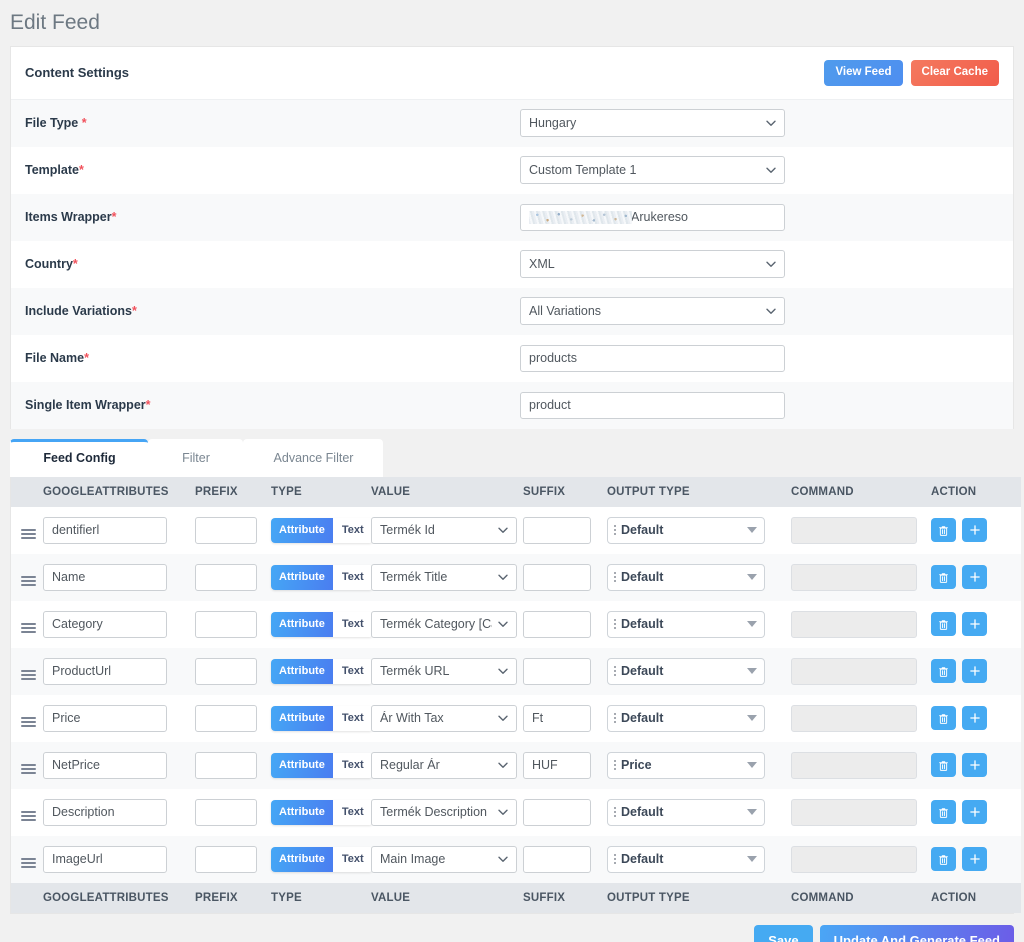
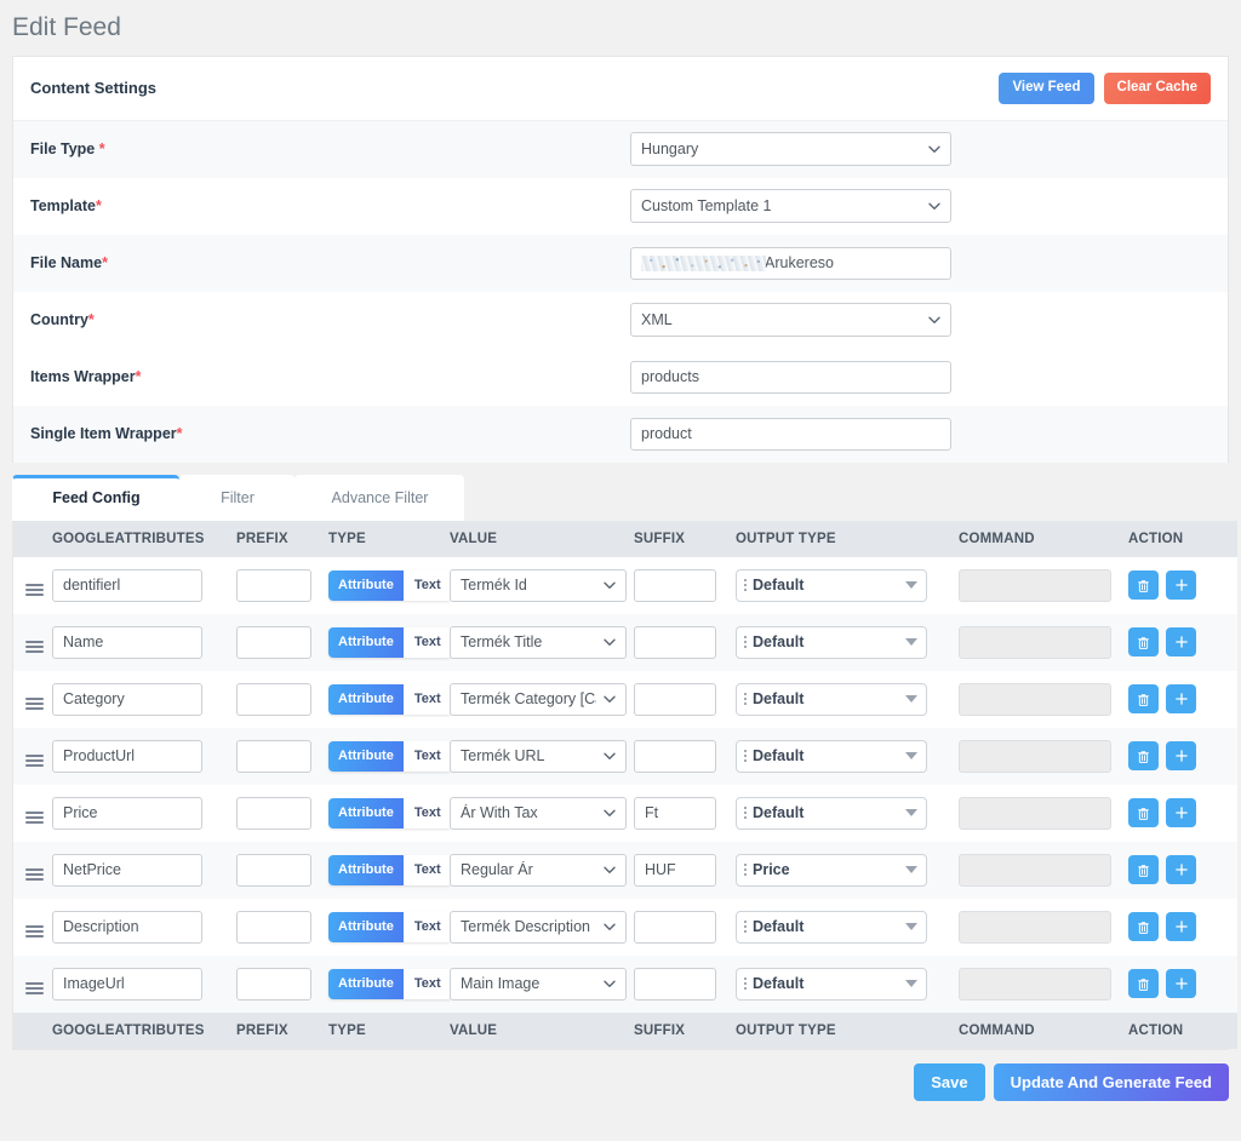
  Edit Feed
  Content Settings
  View Feed
  Clear Cache
  File Type *
  Hungary
  Template*
  Custom Template 1
- Items Wrapper*
+ File Name*
  Arukereso
  Country*
  XML
- Include Variations*
- All Variations
- File Name*
+ Items Wrapper*
  products
  Single Item Wrapper*
  product
  Feed Config
  Filter
  Advance Filter
  	GOOGLEATTRIBUTES	PREFIX	TYPE	VALUE	SUFFIX	OUTPUT TYPE	COMMAND	ACTION
  	dentifierl		Attribute Text	Termék Id		Default
  	Name		Attribute Text	Termék Title		Default
  	Category		Attribute Text	Termék Category [C		Default
  	ProductUrl		Attribute Text	Termék URL		Default
  	Price		Attribute Text	Ár With Tax	Ft	Default
  	NetPrice		Attribute Text	Regular Ár	HUF	Price
  	Description		Attribute Text	Termék Description		Default
  	ImageUrl		Attribute Text	Main Image		Default
  	GOOGLEATTRIBUTES	PREFIX	TYPE	VALUE	SUFFIX	OUTPUT TYPE	COMMAND	ACTION
  Save
  Update And Generate Feed
